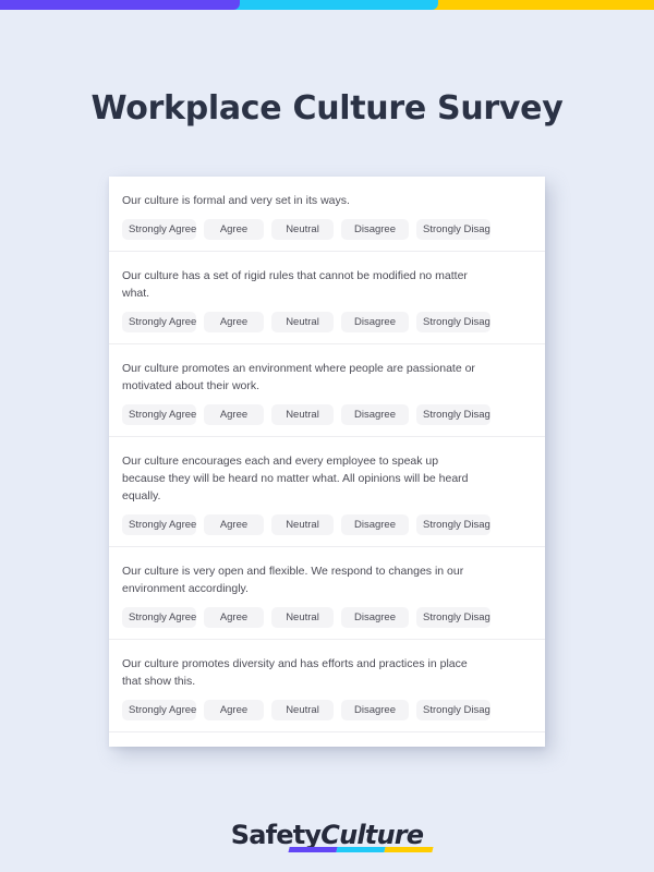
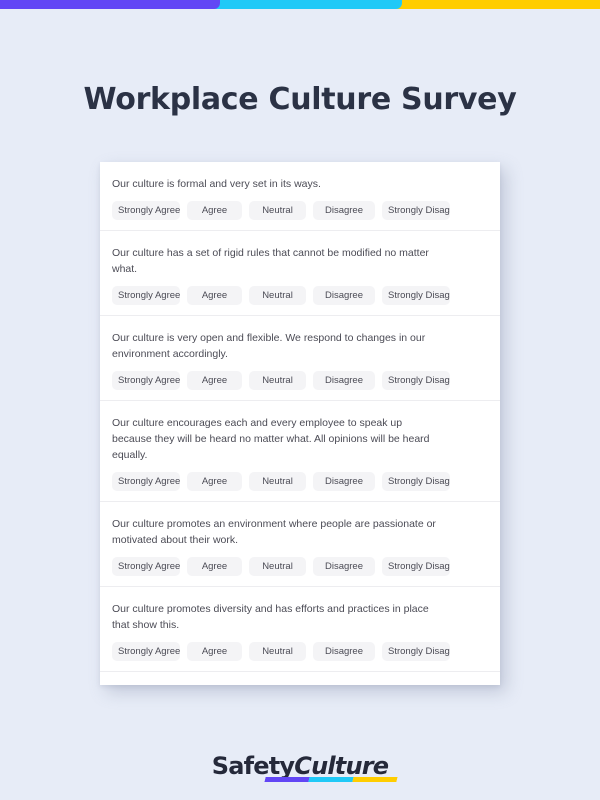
  Workplace Culture Survey
  Our culture is formal and very set in its ways.
  Strongly Agree
  Agree
  Neutral
  Disagree
  Strongly Disag
  Our culture has a set of rigid rules that cannot be modified no matter what.
  Strongly Agree
  Agree
  Neutral
  Disagree
  Strongly Disag
- Our culture promotes an environment where people are passionate or motivated about their work.
+ Our culture is very open and flexible. We respond to changes in our environment accordingly.
  Strongly Agree
  Agree
  Neutral
  Disagree
  Strongly Disag
  Our culture encourages each and every employee to speak up because they will be heard no matter what. All opinions will be heard equally.
  Strongly Agree
  Agree
  Neutral
  Disagree
  Strongly Disag
- Our culture is very open and flexible. We respond to changes in our environment accordingly.
+ Our culture promotes an environment where people are passionate or motivated about their work.
  Strongly Agree
  Agree
  Neutral
  Disagree
  Strongly Disag
  Our culture promotes diversity and has efforts and practices in place that show this.
  Strongly Agree
  Agree
  Neutral
  Disagree
  Strongly Disag
  SafetyCulture
